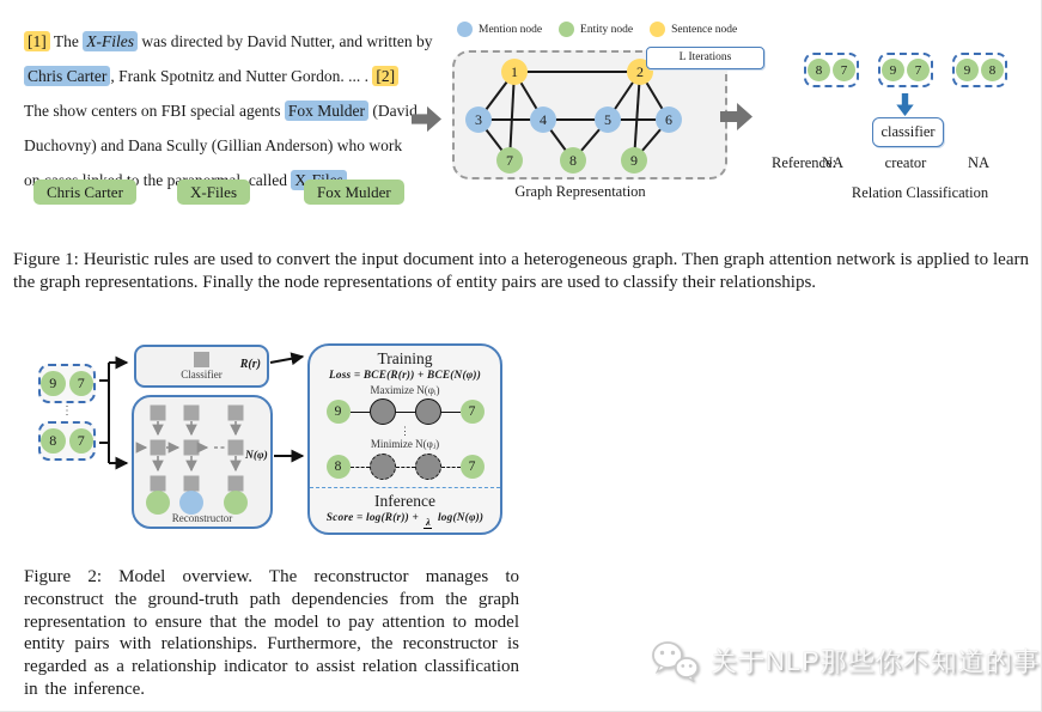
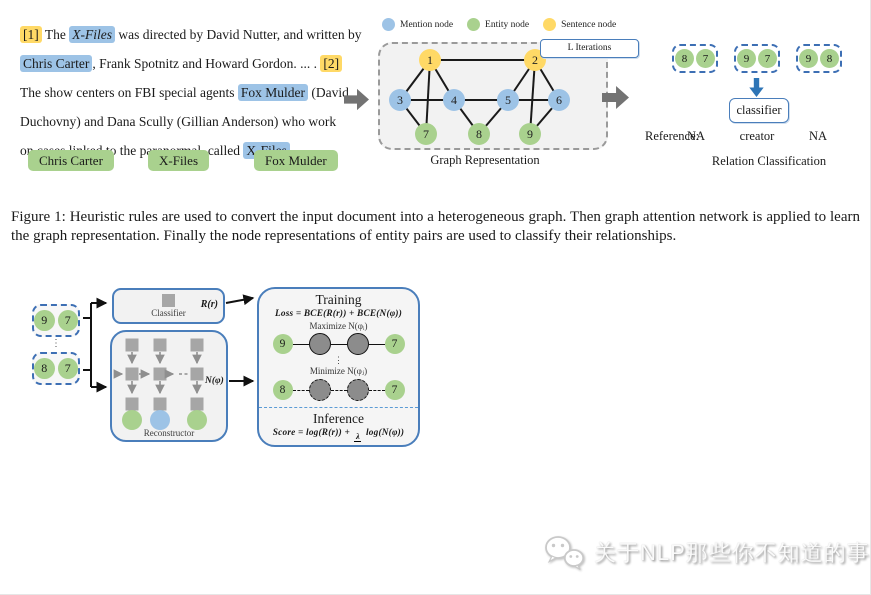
  [1] The X-Files was directed by David Nutter, and written by
- Chris Carter , Frank Spotnitz and Nutter Gordon. ... . [2]
+ Chris Carter , Frank Spotnitz and Howard Gordon. ... . [2]
  The show centers on FBI special agents Fox Mulder (David
  Duchovny) and Dana Scully (Gillian Anderson) who work
  Chris Carter
  X-Files
  Fox Mulder
  Mention node
  Entity node
  Sentence node
  1
  2
  3
  4
  5
  6
  7
  8
  9
  L Iterations
  Graph Representation
  8
  7
  9
  7
  9
  8
  classifier
  Reference:
  NA
  creator
  NA
  Relation Classification
- Figure 1: Heuristic rules are used to convert the input document into a heterogeneous graph. Then graph attention network is applied to learn the graph representations. Finally the node representations of entity pairs are used to classify their relationships.
+ Figure 1: Heuristic rules are used to convert the input document into a heterogeneous graph. Then graph attention network is applied to learn the graph representation. Finally the node representations of entity pairs are used to classify their relationships.
  9
  7
  ⋮
  8
  7
  Classifier
  R(r)
  N(φ)
  Reconstructor
  Training
  Loss = BCE(R(r)) + BCE(N(φ))
  Maximize N(φᵢ)
  9
  7
  ⋮
  Minimize N(φⱼ)
  8
  7
  Inference
  Score = log(R(r)) +
  λ
  log(N(φ))
- Figure 2: Model overview. The reconstructor manages to reconstruct the ground-truth path dependencies from the graph representation to ensure that the model to pay attention to model entity pairs with relationships. Furthermore, the reconstructor is regarded as a relationship indicator to assist relation classification in the inference.
  关于NLP那些你不知道的事
